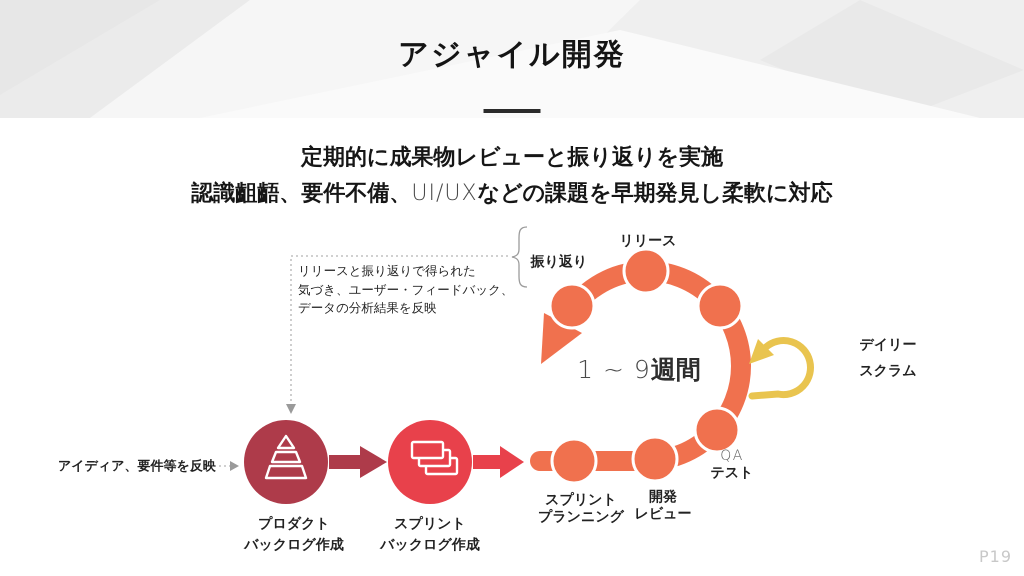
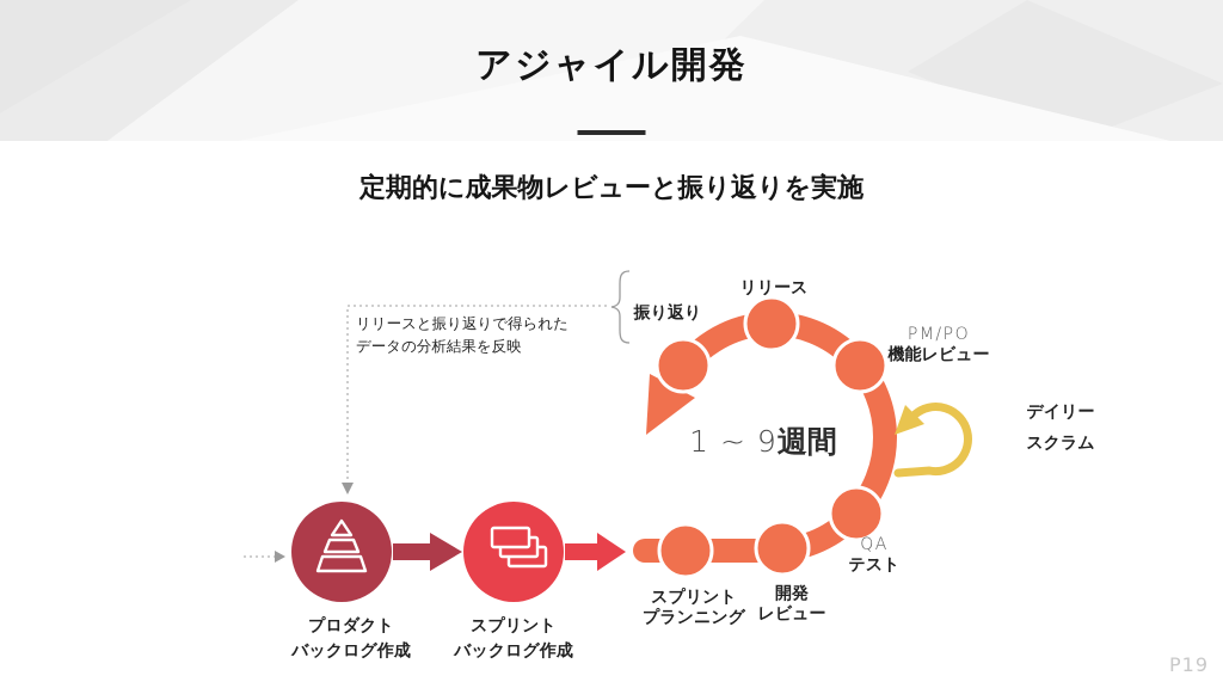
  アジャイル開発
  定期的に成果物レビューと振り返りを実施
- 認識齟齬、要件不備、UI/UXなどの課題を早期発見し柔軟に対応
  リリース
  振り返り
+ PM/PO
+ 機能レビュー
  デイリー
  スクラム
  QA
  テスト
  開発
  レビュー
  スプリント
  プランニング
  1 ~ 9週間
  プロダクト
  バックログ作成
  スプリント
  バックログ作成
  リリースと振り返りで得られた
- 気づき、ユーザー・フィードバック、
  データの分析結果を反映
- アイディア、要件等を反映
  P19
